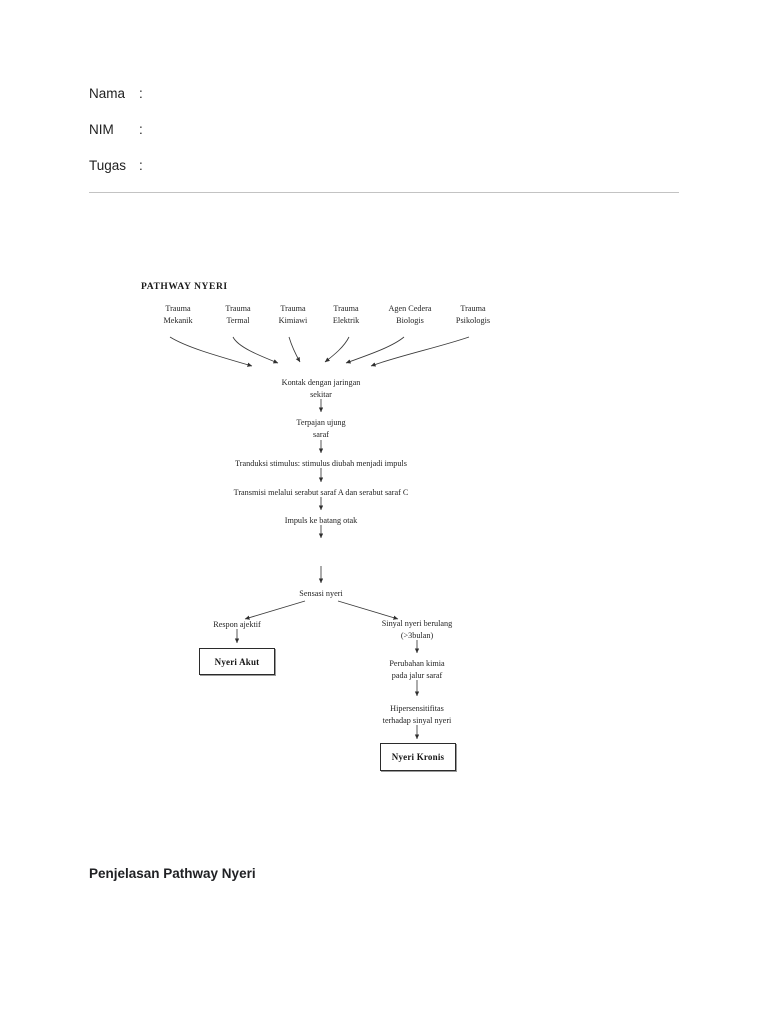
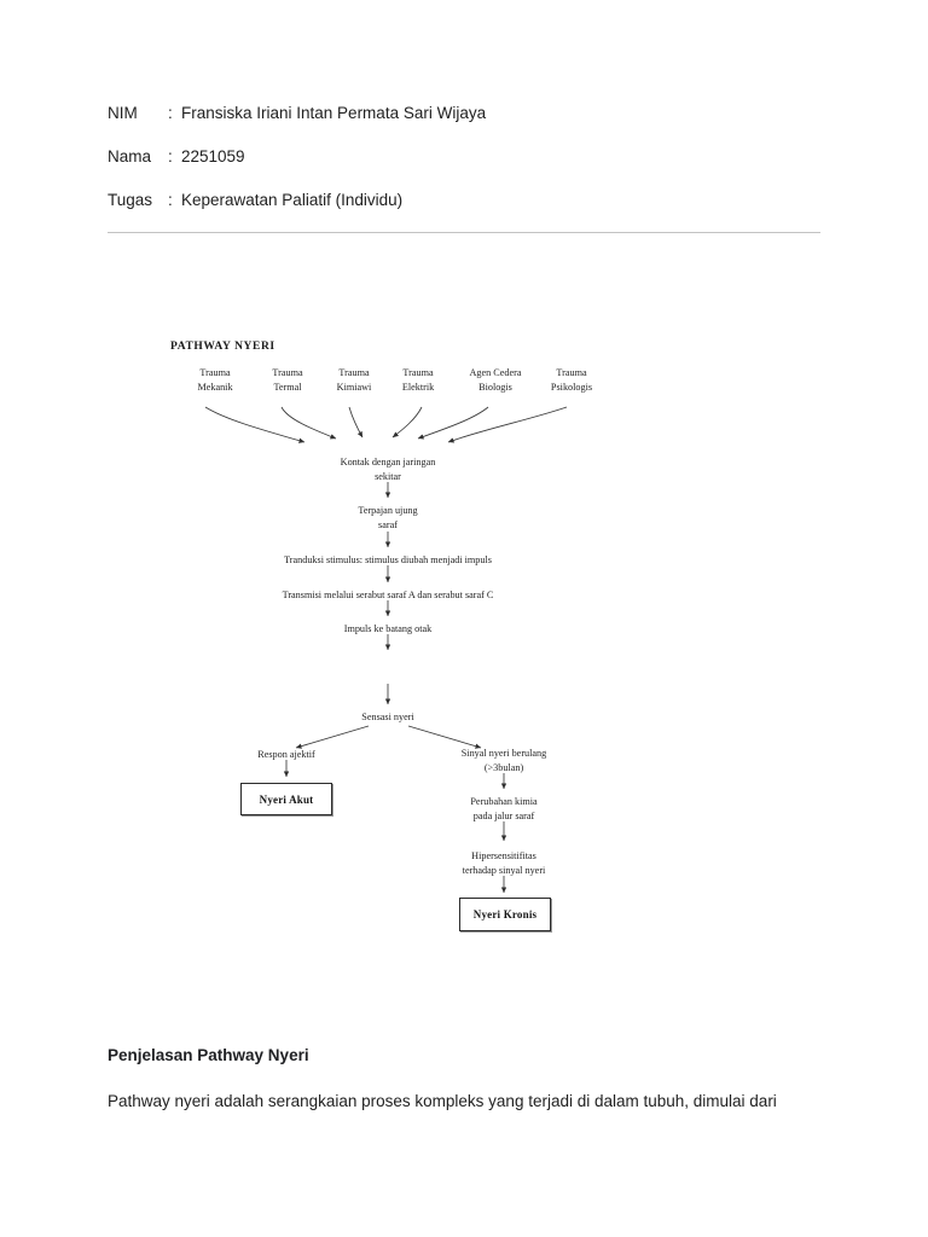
- Nama
+ NIM
  :
+ Fransiska Iriani Intan Permata Sari Wijaya
- NIM
+ Nama
  :
+ 2251059
  Tugas
  :
+ Keperawatan Paliatif (Individu)
  PATHWAY NYERI
  Trauma
  Mekanik
  Trauma
  Termal
  Trauma
  Kimiawi
  Trauma
  Elektrik
  Agen Cedera
  Biologis
  Trauma
  Psikologis
  Kontak dengan jaringan
  sekitar
  Terpajan ujung
  saraf
  Tranduksi stimulus: stimulus diubah menjadi impuls
  Transmisi melalui serabut saraf A dan serabut saraf C
  Impuls ke batang otak
  Sensasi nyeri
  Respon ajektif
  Sinyal nyeri berulang
  (>3bulan)
  Perubahan kimia
  pada jalur saraf
  Hipersensitifitas
  terhadap sinyal nyeri
  Nyeri Akut
  Nyeri Kronis
  Penjelasan Pathway Nyeri
+ Pathway nyeri adalah serangkaian proses kompleks yang terjadi di dalam tubuh, dimulai dari
